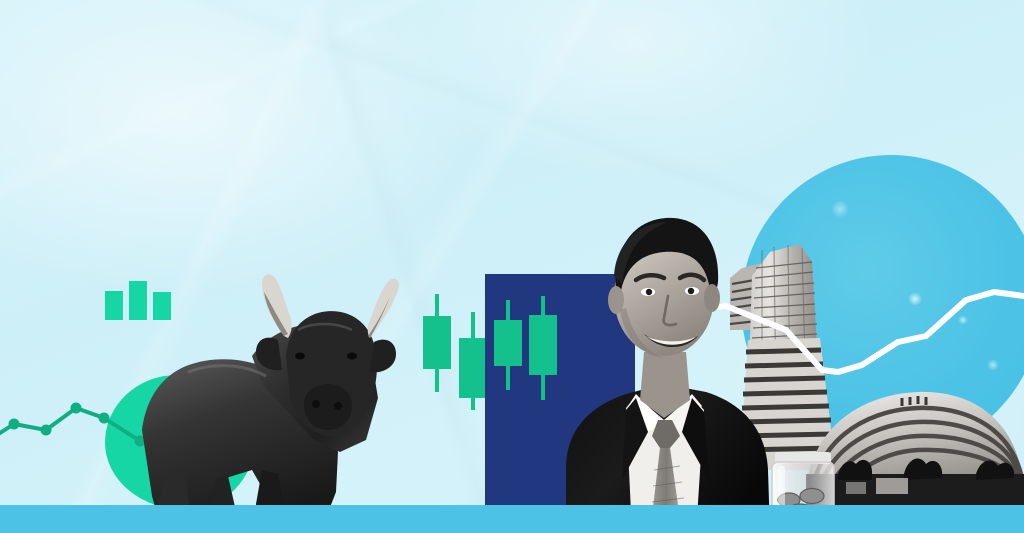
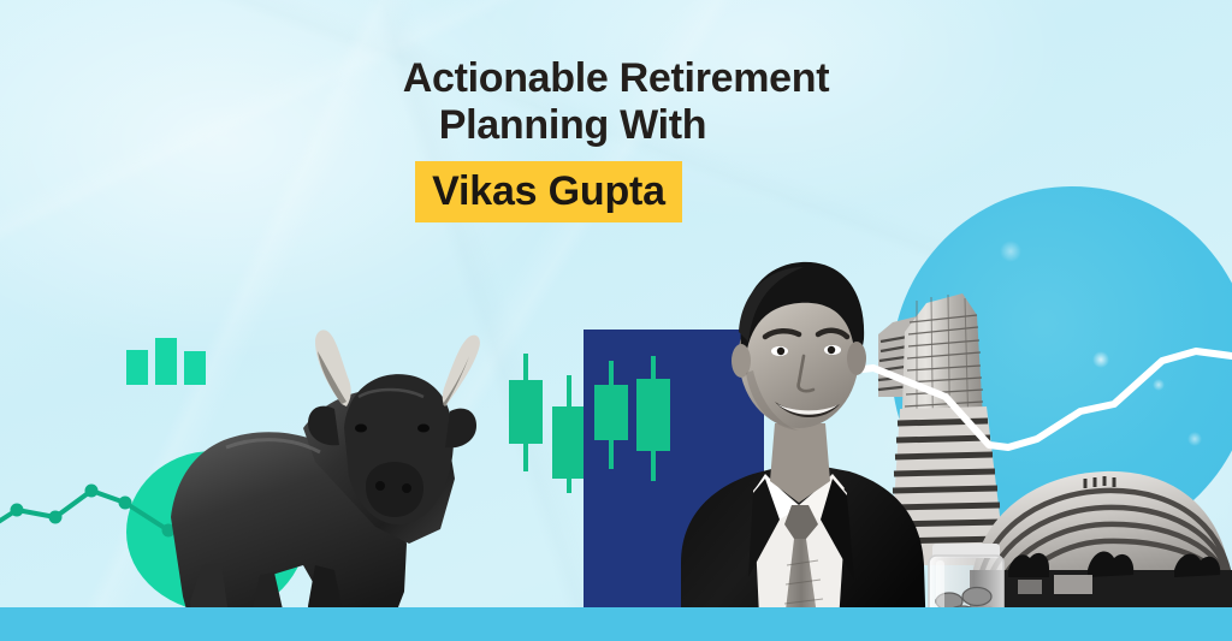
+ Actionable Retirement
+ Planning With
+ Vikas Gupta
